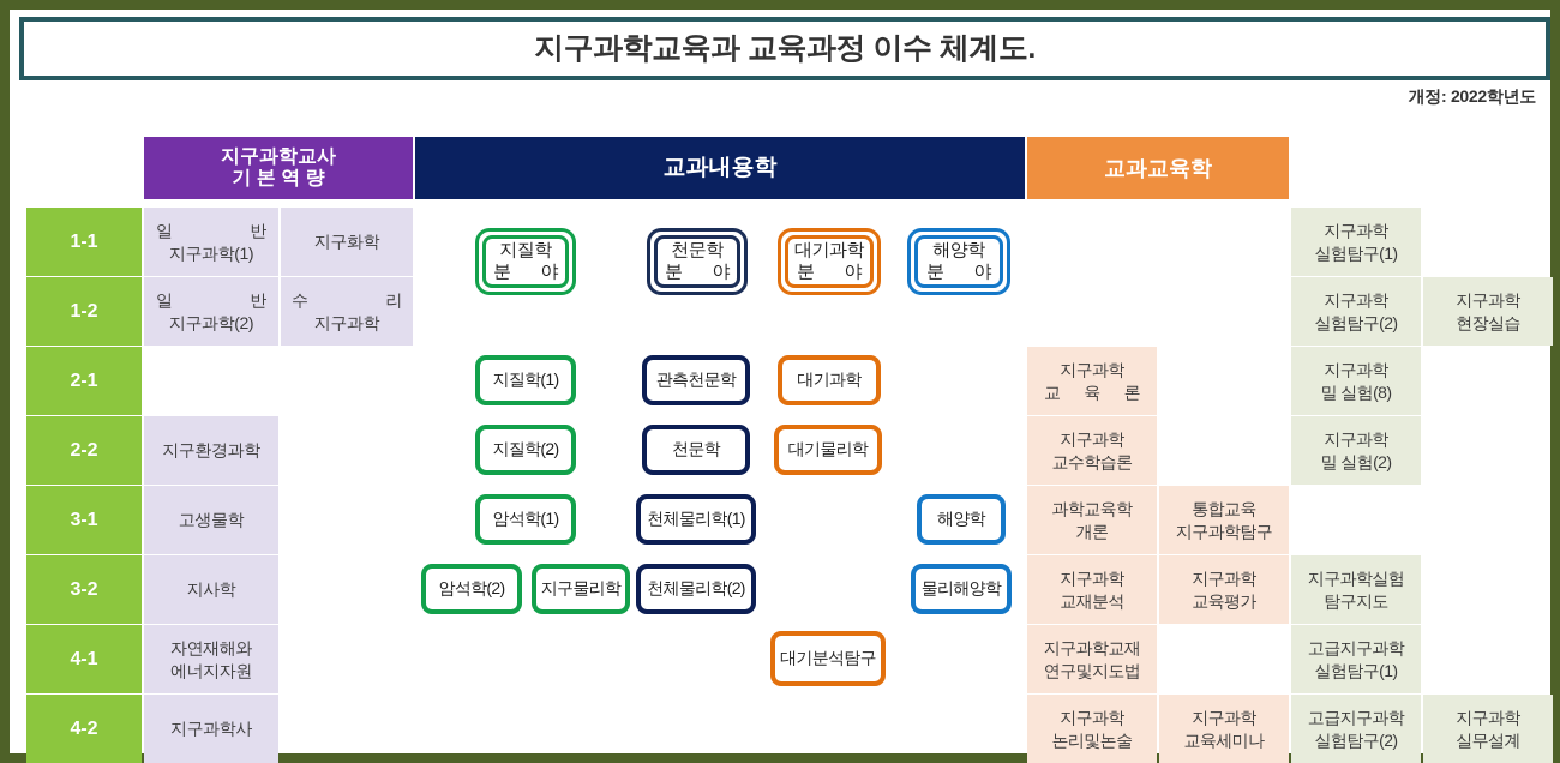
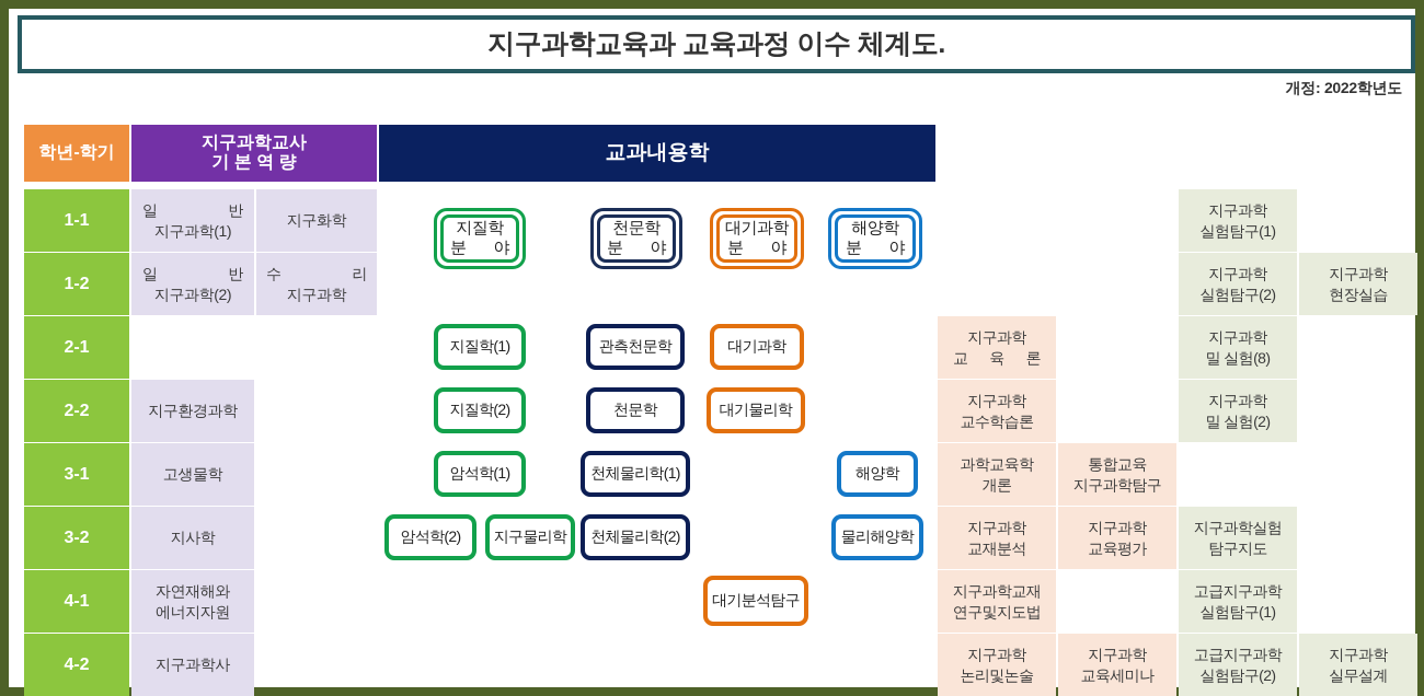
  지구과학교육과 교육과정 이수 체계도.
  개정: 2022학년도
+ 학년-학기
  지구과학교사
  기 본 역 량
  교과내용학
- 교과교육학
  1-1
  1-2
  2-1
  2-2
  3-1
  3-2
  4-1
  4-2
  일
  반
  지구과학(1)
  지구화학
  일
  반
  지구과학(2)
  수
  리
  지구과학
  지구환경과학
  고생물학
  지사학
  자연재해와
  에너지자원
  지구과학사
  지질학
  분
  야
  천문학
  분
  야
  대기과학
  분
  야
  해양학
  분
  야
  지질학(1)
  지질학(2)
  암석학(1)
  암석학(2)
  지구물리학
  관측천문학
  천문학
  천체물리학(1)
  천체물리학(2)
  대기과학
  대기물리학
  대기분석탐구
  해양학
  물리해양학
  지구과학
  교
  육
  론
  지구과학
  교수학습론
  과학교육학
  개론
  통합교육
  지구과학탐구
  지구과학
  교재분석
  지구과학
  교육평가
  지구과학교재
  연구및지도법
  지구과학
  논리및논술
  지구과학
  교육세미나
  지구과학
  실험탐구(1)
  지구과학
  실험탐구(2)
  지구과학
  현장실습
  지구과학
  밀 실험(8)
  지구과학
  밀 실험(2)
  지구과학실험
  탐구지도
  고급지구과학
  실험탐구(1)
  고급지구과학
  실험탐구(2)
  지구과학
  실무설계
